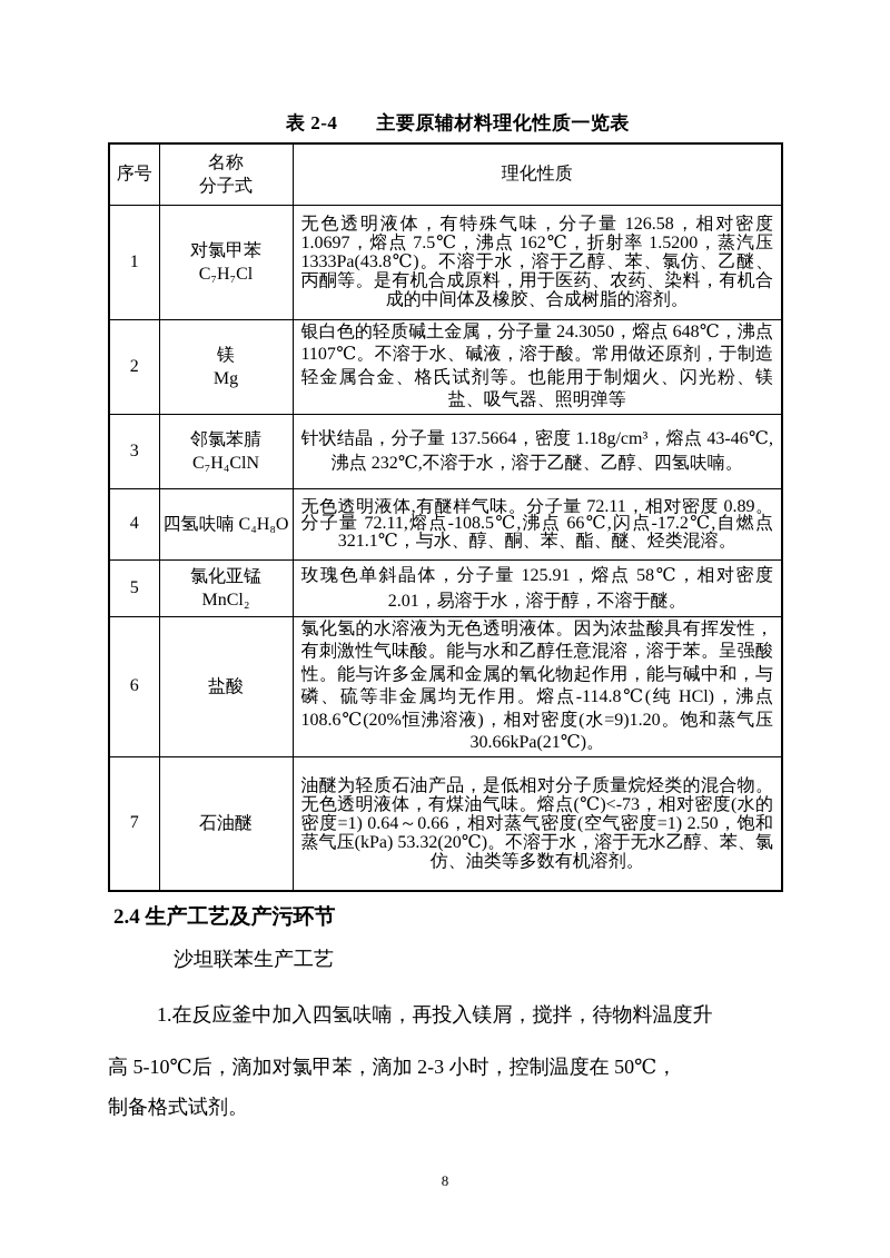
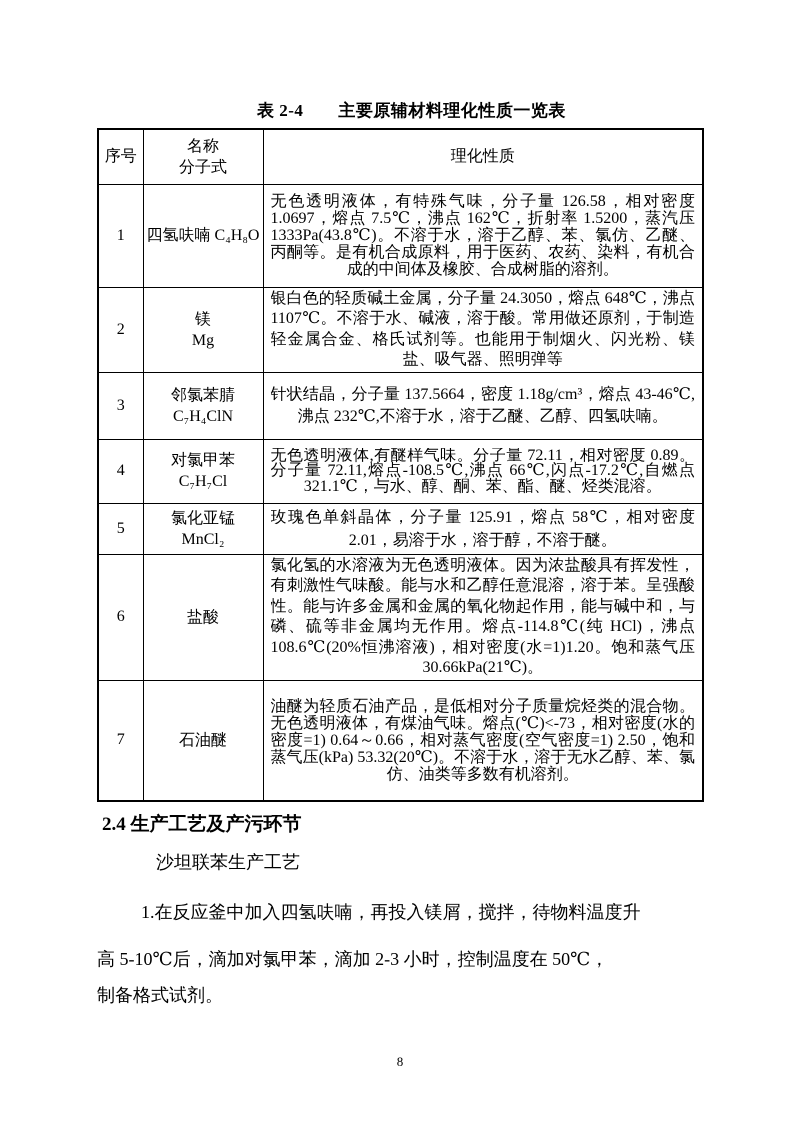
  表 2-4 主要原辅材料理化性质一览表
  序号	名称 分子式	理化性质
- 1	对氯甲苯 C₇H₇Cl	无色透明液体，有特殊气味，分子量 126.58，相对密度 1.0697，熔点 7.5℃，沸点 162℃，折射率 1.5200，蒸汽压 1333Pa(43.8℃)。不溶于水，溶于乙醇、苯、氯仿、乙醚、丙酮等。是有机合成原料，用于医药、农药、染料，有机合成的中间体及橡胶、合成树脂的溶剂。
+ 1	四氢呋喃 C₄H₈O	无色透明液体，有特殊气味，分子量 126.58，相对密度 1.0697，熔点 7.5℃，沸点 162℃，折射率 1.5200，蒸汽压 1333Pa(43.8℃)。不溶于水，溶于乙醇、苯、氯仿、乙醚、丙酮等。是有机合成原料，用于医药、农药、染料，有机合成的中间体及橡胶、合成树脂的溶剂。
  2	镁 Mg	银白色的轻质碱土金属，分子量 24.3050，熔点 648℃，沸点 1107℃。不溶于水、碱液，溶于酸。常用做还原剂，于制造轻金属合金、格氏试剂等。也能用于制烟火、闪光粉、镁盐、吸气器、照明弹等
  3	邻氯苯腈 C₇H₄ClN	针状结晶，分子量 137.5664，密度 1.18g/cm³，熔点 43-46℃,沸点 232℃,不溶于水，溶于乙醚、乙醇、四氢呋喃。
- 4	四氢呋喃 C₄H₈O	无色透明液体,有醚样气味。分子量 72.11，相对密度 0.89。分子量 72.11,熔点-108.5℃,沸点 66℃,闪点-17.2℃,自燃点 321.1℃，与水、醇、酮、苯、酯、醚、烃类混溶。
+ 4	对氯甲苯 C₇H₇Cl	无色透明液体,有醚样气味。分子量 72.11，相对密度 0.89。分子量 72.11,熔点-108.5℃,沸点 66℃,闪点-17.2℃,自燃点 321.1℃，与水、醇、酮、苯、酯、醚、烃类混溶。
  5	氯化亚锰 MnCl₂	玫瑰色单斜晶体，分子量 125.91，熔点 58℃，相对密度 2.01，易溶于水，溶于醇，不溶于醚。
- 6	盐酸	氯化氢的水溶液为无色透明液体。因为浓盐酸具有挥发性，有刺激性气味酸。能与水和乙醇任意混溶，溶于苯。呈强酸性。能与许多金属和金属的氧化物起作用，能与碱中和，与磷、硫等非金属均无作用。熔点-114.8℃(纯 HCl)，沸点 108.6℃(20%恒沸溶液)，相对密度(水=9)1.20。饱和蒸气压 30.66kPa(21℃)。
+ 6	盐酸	氯化氢的水溶液为无色透明液体。因为浓盐酸具有挥发性，有刺激性气味酸。能与水和乙醇任意混溶，溶于苯。呈强酸性。能与许多金属和金属的氧化物起作用，能与碱中和，与磷、硫等非金属均无作用。熔点-114.8℃(纯 HCl)，沸点 108.6℃(20%恒沸溶液)，相对密度(水=1)1.20。饱和蒸气压 30.66kPa(21℃)。
  7	石油醚	油醚为轻质石油产品，是低相对分子质量烷烃类的混合物。无色透明液体，有煤油气味。熔点(℃)<-73，相对密度(水的密度=1) 0.64～0.66，相对蒸气密度(空气密度=1) 2.50，饱和蒸气压(kPa) 53.32(20℃)。不溶于水，溶于无水乙醇、苯、氯仿、油类等多数有机溶剂。
  2.4 生产工艺及产污环节
  沙坦联苯生产工艺
  1.在反应釜中加入四氢呋喃，再投入镁屑，搅拌，待物料温度升
  高 5-10℃后，滴加对氯甲苯，滴加 2-3 小时，控制温度在 50℃，
  制备格式试剂。
  8
